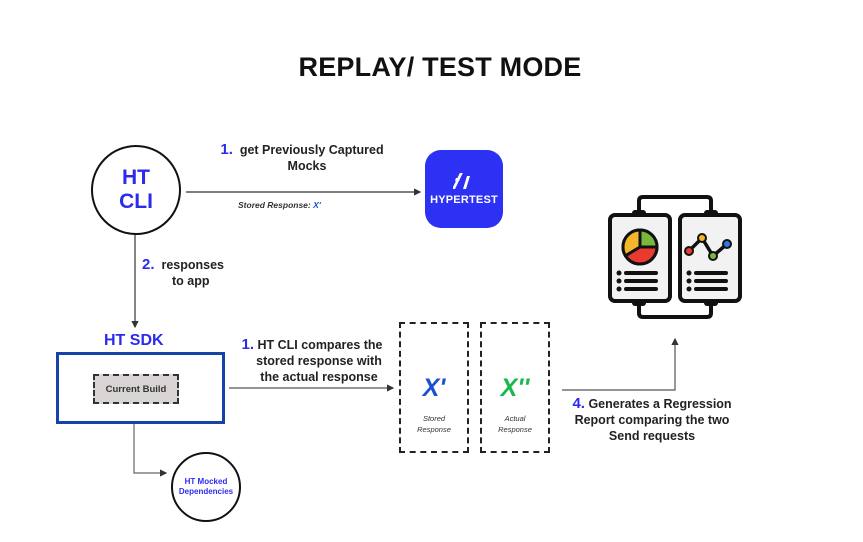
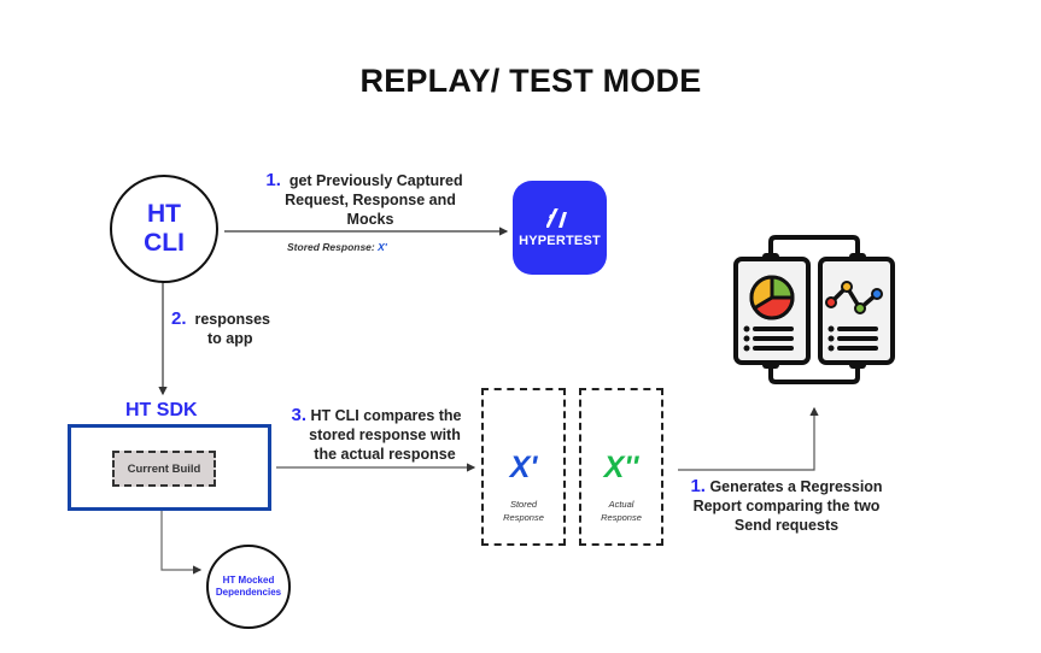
  REPLAY/ TEST MODE
  HT
  CLI
  1. get Previously Captured
+ Request, Response and
  Mocks
  Stored Response: X'
  HYPERTEST
  2. responses
  to app
  HT SDK
  Current Build
- 1. HT CLI compares the
+ 3. HT CLI compares the
  stored response with
  the actual response
  X'
  Stored
  Response
  X''
  Actual
  Response
- 4. Generates a Regression
+ 1. Generates a Regression
  Report comparing the two
  Send requests
  HT Mocked
  Dependencies
